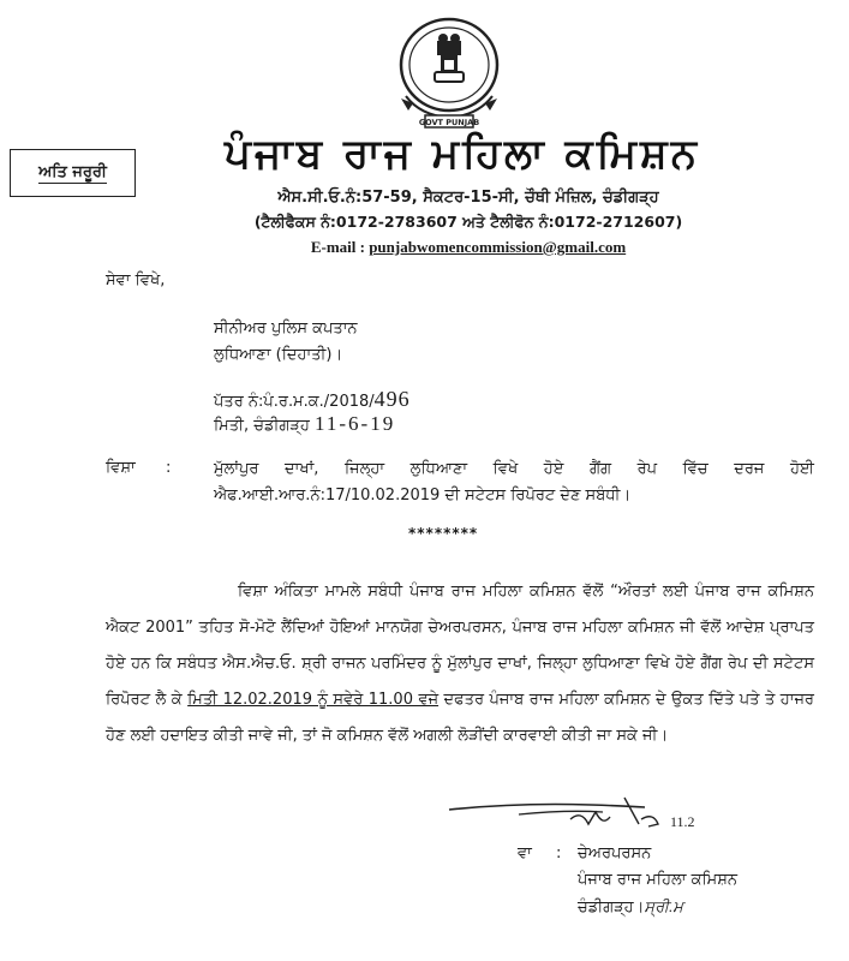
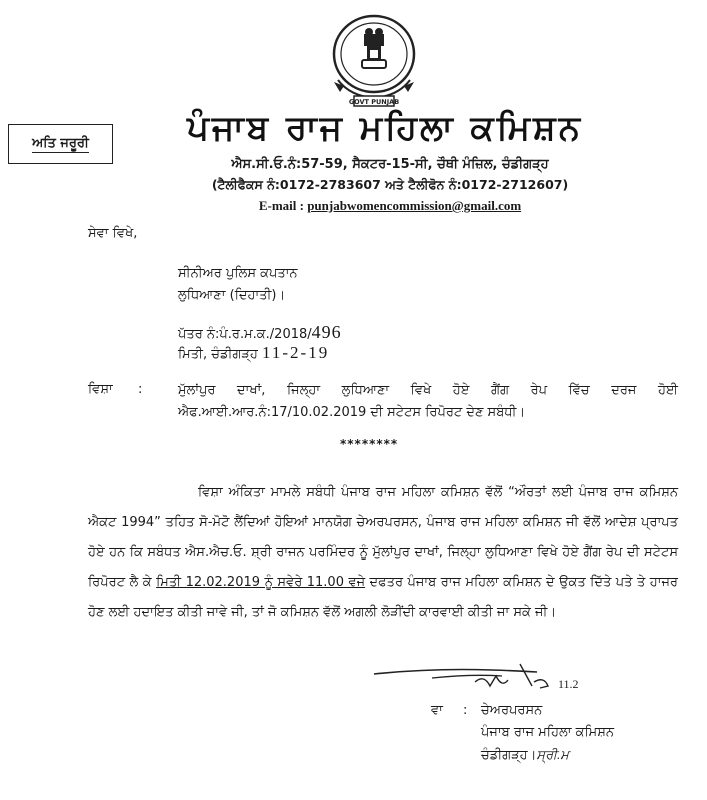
  GOVT PUNJAB
  ਅਤਿ ਜਰੂਰੀ
  ਪੰਜਾਬ ਰਾਜ ਮਹਿਲਾ ਕਮਿਸ਼ਨ
  ਐਸ.ਸੀ.ਓ.ਨੰ:57-59, ਸੈਕਟਰ-15-ਸੀ, ਚੌਥੀ ਮੰਜ਼ਿਲ, ਚੰਡੀਗੜ੍ਹ
  (ਟੈਲੀਫੈਕਸ ਨੰ:0172-2783607 ਅਤੇ ਟੈਲੀਫੋਨ ਨੰ:0172-2712607)
  E-mail : punjabwomencommission@gmail.com
  ਸੇਵਾ ਵਿਖੇ,
  ਸੀਨੀਅਰ ਪੁਲਿਸ ਕਪਤਾਨ
  ਲੁਧਿਆਣਾ (ਦਿਹਾਤੀ)।
  ਪੱਤਰ ਨੰ:ਪੰ.ਰ.ਮ.ਕ./2018/496
- ਮਿਤੀ, ਚੰਡੀਗੜ੍ਹ 11-6-19
+ ਮਿਤੀ, ਚੰਡੀਗੜ੍ਹ 11-2-19
  ਵਿਸ਼ਾ
  :
  ਮੁੱਲਾਂਪੁਰ ਦਾਖਾਂ, ਜਿਲ੍ਹਾ ਲੁਧਿਆਣਾ ਵਿਖੇ ਹੋਏ ਗੈਂਗ ਰੇਪ ਵਿੱਚ ਦਰਜ ਹੋਈ ਐਫ.ਆਈ.ਆਰ.ਨੰ:17/10.02.2019 ਦੀ ਸਟੇਟਸ ਰਿਪੋਰਟ ਦੇਣ ਸਬੰਧੀ।
  ********
- ਵਿਸ਼ਾ ਅੰਕਿਤਾ ਮਾਮਲੇ ਸਬੰਧੀ ਪੰਜਾਬ ਰਾਜ ਮਹਿਲਾ ਕਮਿਸ਼ਨ ਵੱਲੋਂ “ਔਰਤਾਂ ਲਈ ਪੰਜਾਬ ਰਾਜ ਕਮਿਸ਼ਨ ਐਕਟ 2001” ਤਹਿਤ ਸੋ-ਮੋਟੋ ਲੈਂਦਿਆਂ ਹੋਇਆਂ ਮਾਨਯੋਗ ਚੇਅਰਪਰਸਨ, ਪੰਜਾਬ ਰਾਜ ਮਹਿਲਾ ਕਮਿਸ਼ਨ ਜੀ ਵੱਲੋਂ ਆਦੇਸ਼ ਪ੍ਰਾਪਤ ਹੋਏ ਹਨ ਕਿ ਸਬੰਧਤ ਐਸ.ਐਚ.ਓ. ਸ਼੍ਰੀ ਰਾਜਨ ਪਰਮਿੰਦਰ ਨੂੰ ਮੁੱਲਾਂਪੁਰ ਦਾਖਾਂ, ਜਿਲ੍ਹਾ ਲੁਧਿਆਣਾ ਵਿਖੇ ਹੋਏ ਗੈਂਗ ਰੇਪ ਦੀ ਸਟੇਟਸ ਰਿਪੋਰਟ ਲੈ ਕੇ ਮਿਤੀ 12.02.2019 ਨੂੰ ਸਵੇਰੇ 11.00 ਵਜੇ ਦਫਤਰ ਪੰਜਾਬ ਰਾਜ ਮਹਿਲਾ ਕਮਿਸ਼ਨ ਦੇ ਉਕਤ ਦਿੱਤੇ ਪਤੇ ਤੇ ਹਾਜਰ ਹੋਣ ਲਈ ਹਦਾਇਤ ਕੀਤੀ ਜਾਵੇ ਜੀ, ਤਾਂ ਜੋ ਕਮਿਸ਼ਨ ਵੱਲੋਂ ਅਗਲੀ ਲੋੜੀਂਦੀ ਕਾਰਵਾਈ ਕੀਤੀ ਜਾ ਸਕੇ ਜੀ।
+ ਵਿਸ਼ਾ ਅੰਕਿਤਾ ਮਾਮਲੇ ਸਬੰਧੀ ਪੰਜਾਬ ਰਾਜ ਮਹਿਲਾ ਕਮਿਸ਼ਨ ਵੱਲੋਂ “ਔਰਤਾਂ ਲਈ ਪੰਜਾਬ ਰਾਜ ਕਮਿਸ਼ਨ ਐਕਟ 1994” ਤਹਿਤ ਸੋ-ਮੋਟੋ ਲੈਂਦਿਆਂ ਹੋਇਆਂ ਮਾਨਯੋਗ ਚੇਅਰਪਰਸਨ, ਪੰਜਾਬ ਰਾਜ ਮਹਿਲਾ ਕਮਿਸ਼ਨ ਜੀ ਵੱਲੋਂ ਆਦੇਸ਼ ਪ੍ਰਾਪਤ ਹੋਏ ਹਨ ਕਿ ਸਬੰਧਤ ਐਸ.ਐਚ.ਓ. ਸ਼੍ਰੀ ਰਾਜਨ ਪਰਮਿੰਦਰ ਨੂੰ ਮੁੱਲਾਂਪੁਰ ਦਾਖਾਂ, ਜਿਲ੍ਹਾ ਲੁਧਿਆਣਾ ਵਿਖੇ ਹੋਏ ਗੈਂਗ ਰੇਪ ਦੀ ਸਟੇਟਸ ਰਿਪੋਰਟ ਲੈ ਕੇ ਮਿਤੀ 12.02.2019 ਨੂੰ ਸਵੇਰੇ 11.00 ਵਜੇ ਦਫਤਰ ਪੰਜਾਬ ਰਾਜ ਮਹਿਲਾ ਕਮਿਸ਼ਨ ਦੇ ਉਕਤ ਦਿੱਤੇ ਪਤੇ ਤੇ ਹਾਜਰ ਹੋਣ ਲਈ ਹਦਾਇਤ ਕੀਤੀ ਜਾਵੇ ਜੀ, ਤਾਂ ਜੋ ਕਮਿਸ਼ਨ ਵੱਲੋਂ ਅਗਲੀ ਲੋੜੀਂਦੀ ਕਾਰਵਾਈ ਕੀਤੀ ਜਾ ਸਕੇ ਜੀ।
  11.2
  ਵਾ
  :
  ਚੇਅਰਪਰਸਨ
  ਪੰਜਾਬ ਰਾਜ ਮਹਿਲਾ ਕਮਿਸ਼ਨ
  ਚੰਡੀਗੜ੍ਹ।ਸ੍ਰੀ.ਮ
